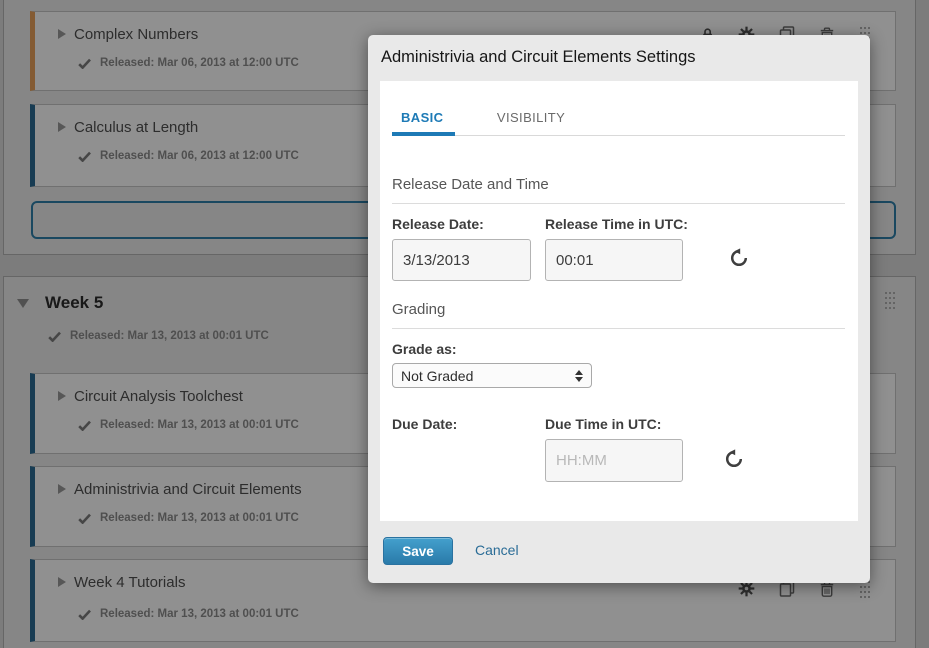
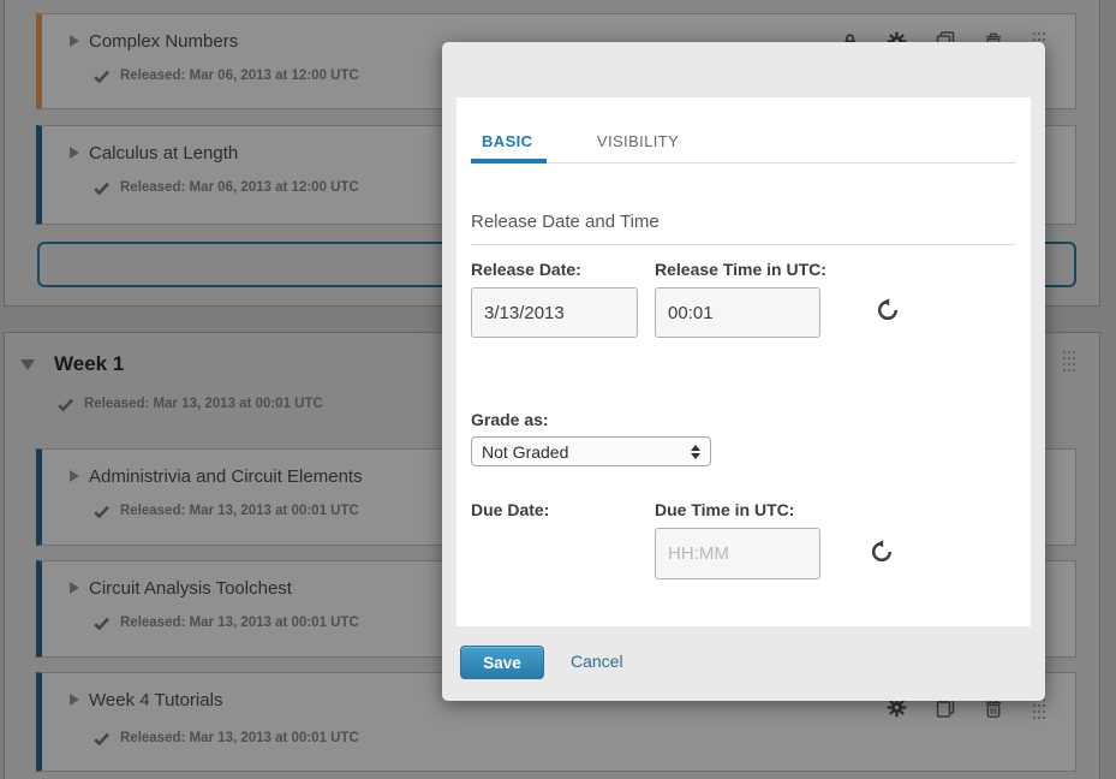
  Complex Numbers
  Released: Mar 06, 2013 at 12:00 UTC
  Calculus at Length
  Released: Mar 06, 2013 at 12:00 UTC
- Week 5
+ Week 1
  Released: Mar 13, 2013 at 00:01 UTC
- Circuit Analysis Toolchest
+ Administrivia and Circuit Elements
  Released: Mar 13, 2013 at 00:01 UTC
- Administrivia and Circuit Elements
+ Circuit Analysis Toolchest
  Released: Mar 13, 2013 at 00:01 UTC
  Week 4 Tutorials
  Released: Mar 13, 2013 at 00:01 UTC
- Administrivia and Circuit Elements Settings
  BASIC VISIBILITY
  Release Date and Time
  Release Date:
  Release Time in UTC:
  3/13/2013
  00:01
- Grading
  Grade as:
  Not Graded
  Due Date:
  Due Time in UTC:
  HH:MM
  Save
  Cancel
